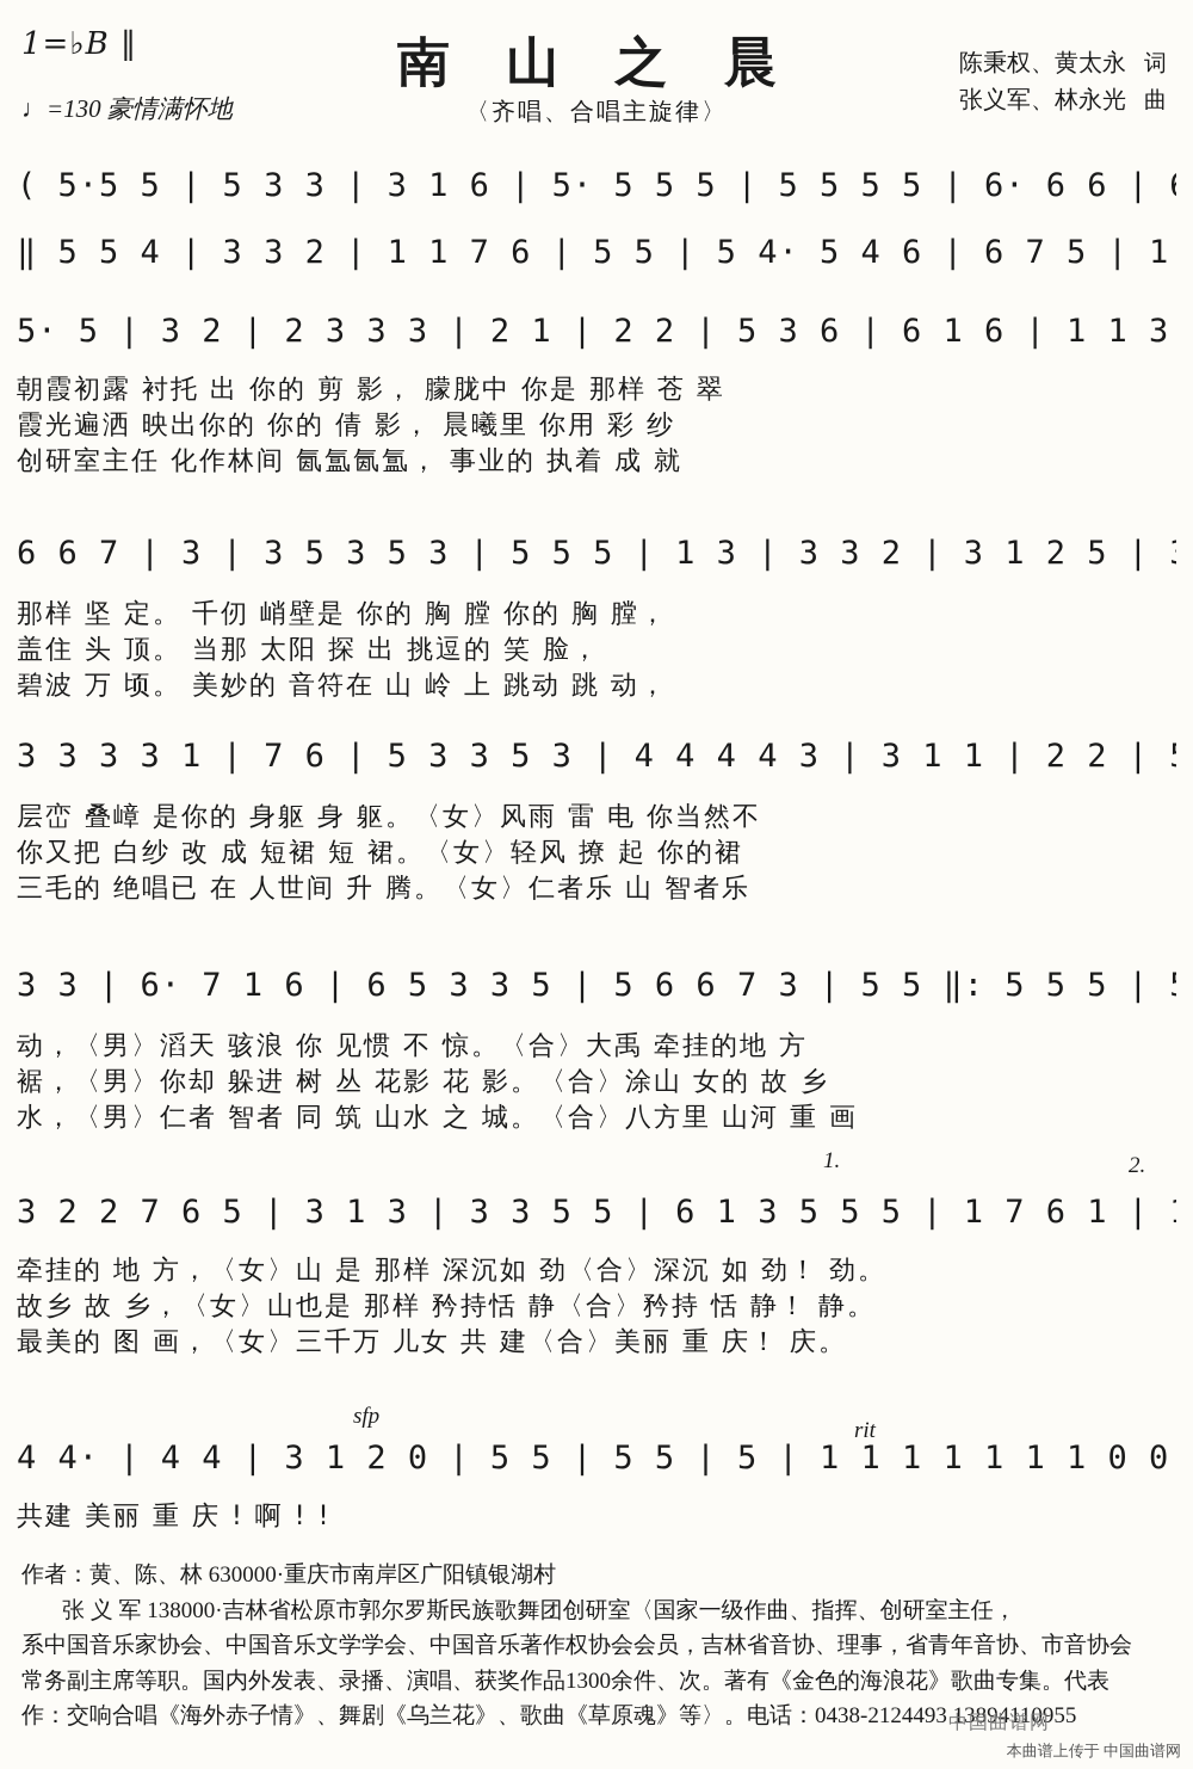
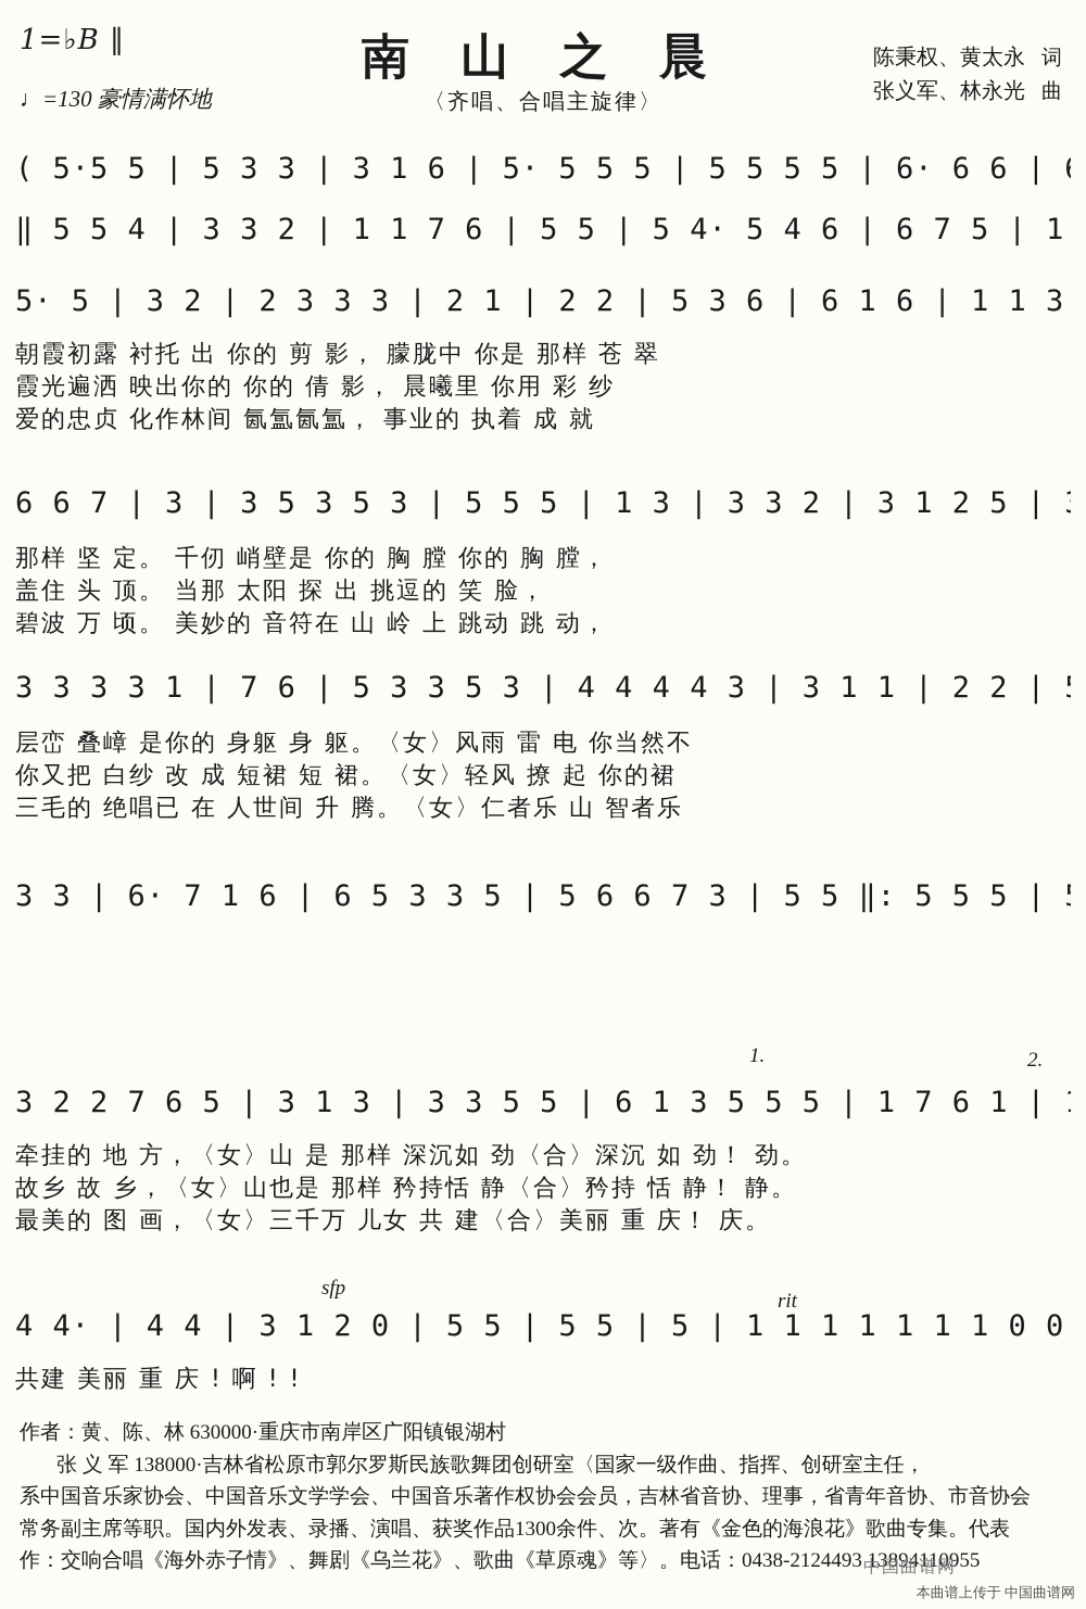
  1=♭B ‖
  ♩=130 豪情满怀地
  南 山 之 晨
  〈齐唱、合唱主旋律〉
  陈秉权、黄太永 词
  张义军、林永光 曲
  ‖ 5 5 4 | 3 3 2 | 1 1 7 6 | 5 5 | 5 4· 5 4 6 | 6 7 5 | 1
  5· 5 | 3 2 | 2 3 3 3 | 2 1 | 2 2 | 5 3 6 | 6 1 6 | 1 1 3
  朝霞初露 衬托 出 你的 剪 影， 朦胧中 你是 那样 苍 翠
  霞光遍洒 映出你的 你的 倩 影， 晨曦里 你用 彩 纱
- 创研室主任 化作林间 氤氲氤氲， 事业的 执着 成 就
+ 爱的忠贞 化作林间 氤氲氤氲， 事业的 执着 成 就
  6 6 7 | 3 | 3 5 3 5 3 | 5 5 5 | 1 3 | 3 3 2 | 3 1 2 5 |
  那样 坚 定。 千仞 峭壁是 你的 胸 膛 你的 胸 膛，
  盖住 头 顶。 当那 太阳 探 出 挑逗的 笑 脸，
  碧波 万 顷。 美妙的 音符在 山 岭 上 跳动 跳 动，
  层峦 叠嶂 是你的 身躯 身 躯。〈女〉风雨 雷 电 你当然不
  你又把 白纱 改 成 短裙 短 裙。〈女〉轻风 撩 起 你的裙
  三毛的 绝唱已 在 人世间 升 腾。〈女〉仁者乐 山 智者乐
  3 3 | 6· 7 1 6 | 6 5 3 3 5 | 5 6 6 7 3 | 5 5 ‖: 5 5 5 |
- 动，〈男〉滔天 骇浪 你 见惯 不 惊。〈合〉大禹 牵挂的地 方
- 裾，〈男〉你却 躲进 树 丛 花影 花 影。〈合〉涂山 女的 故 乡
- 水，〈男〉仁者 智者 同 筑 山水 之 城。〈合〉八方里 山河 重 画
  1.
  2.
  牵挂的 地 方，〈女〉山 是 那样 深沉如 劲〈合〉深沉 如 劲！ 劲。
  故乡 故 乡，〈女〉山也是 那样 矜持恬 静〈合〉矜持 恬 静！ 静。
  最美的 图 画，〈女〉三千万 儿女 共 建〈合〉美丽 重 庆！ 庆。
  sfp
  rit
  4 4· | 4 4 | 3 1 2 0 | 5 5 | 5 5 | 5 | 1 1 1 1 1 1 1 0 0
  共建 美丽 重 庆 ! 啊 ! !
  作者：黄、陈、林 630000·重庆市南岸区广阳镇银湖村
  张 义 军 138000·吉林省松原市郭尔罗斯民族歌舞团创研室〈国家一级作曲、指挥、创研室主任，
  系中国音乐家协会、中国音乐文学学会、中国音乐著作权协会会员，吉林省音协、理事，省青年音协、市音协会
  常务副主席等职。国内外发表、录播、演唱、获奖作品1300余件、次。著有《金色的海浪花》歌曲专集。代表
  作：交响合唱《海外赤子情》、舞剧《乌兰花》、歌曲《草原魂》等〉。电话：0438-2124493 13894110955
  中国曲谱网
  本曲谱上传于 中国曲谱网
